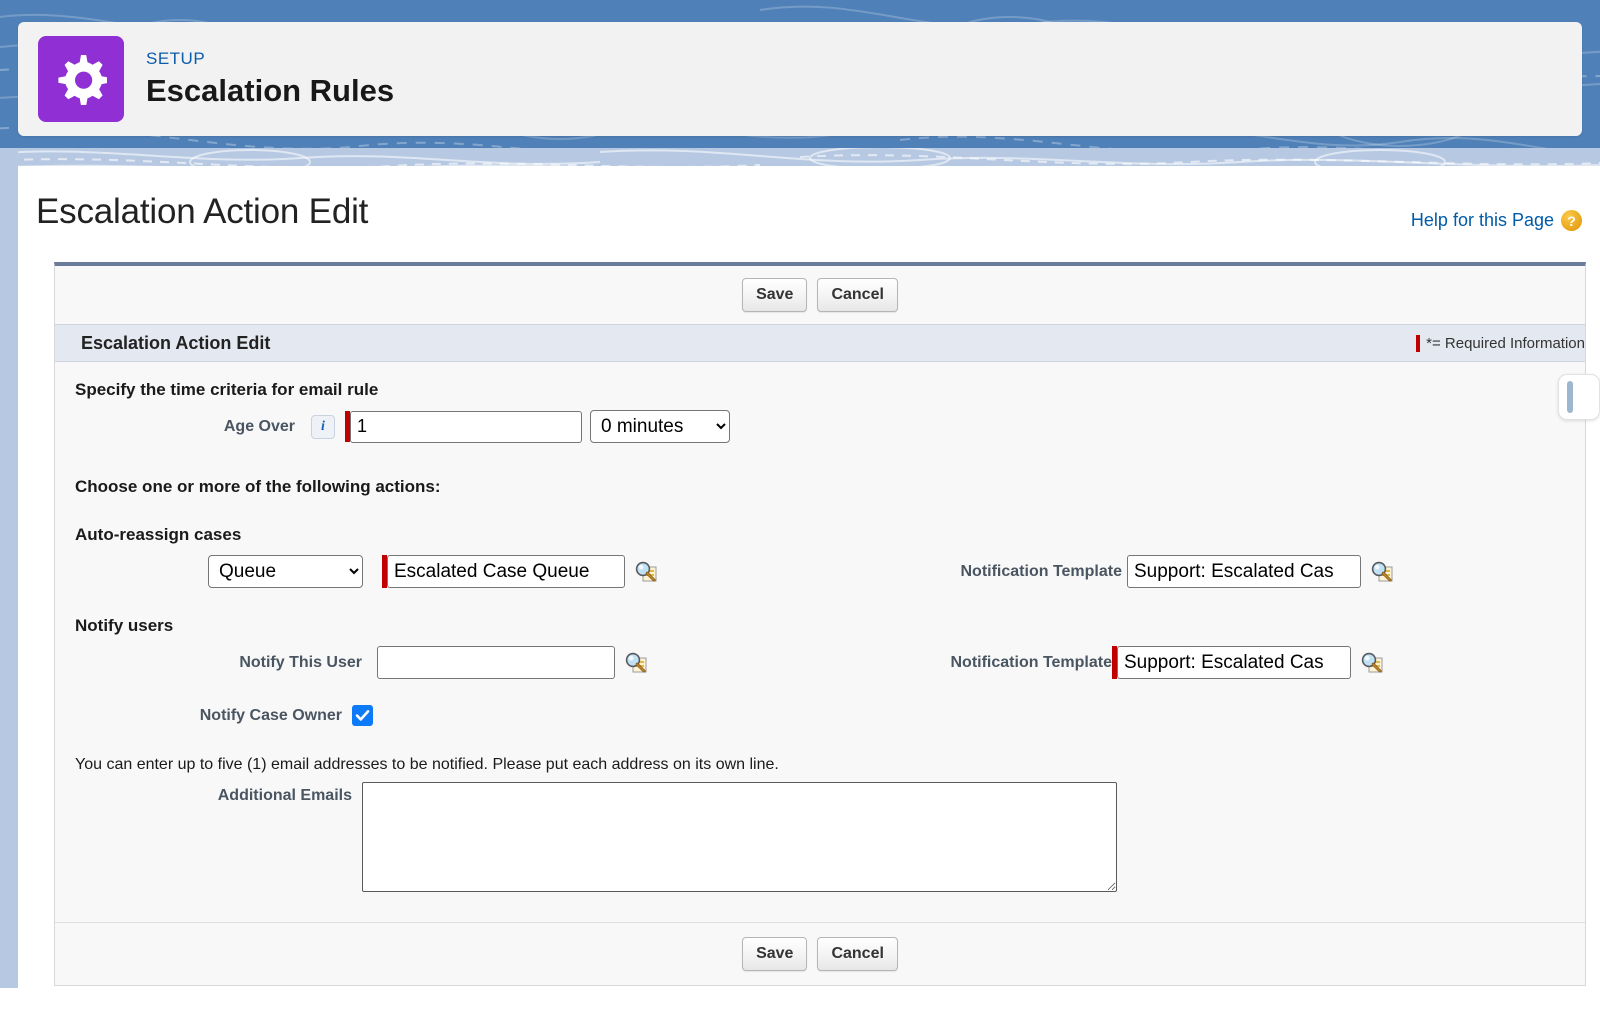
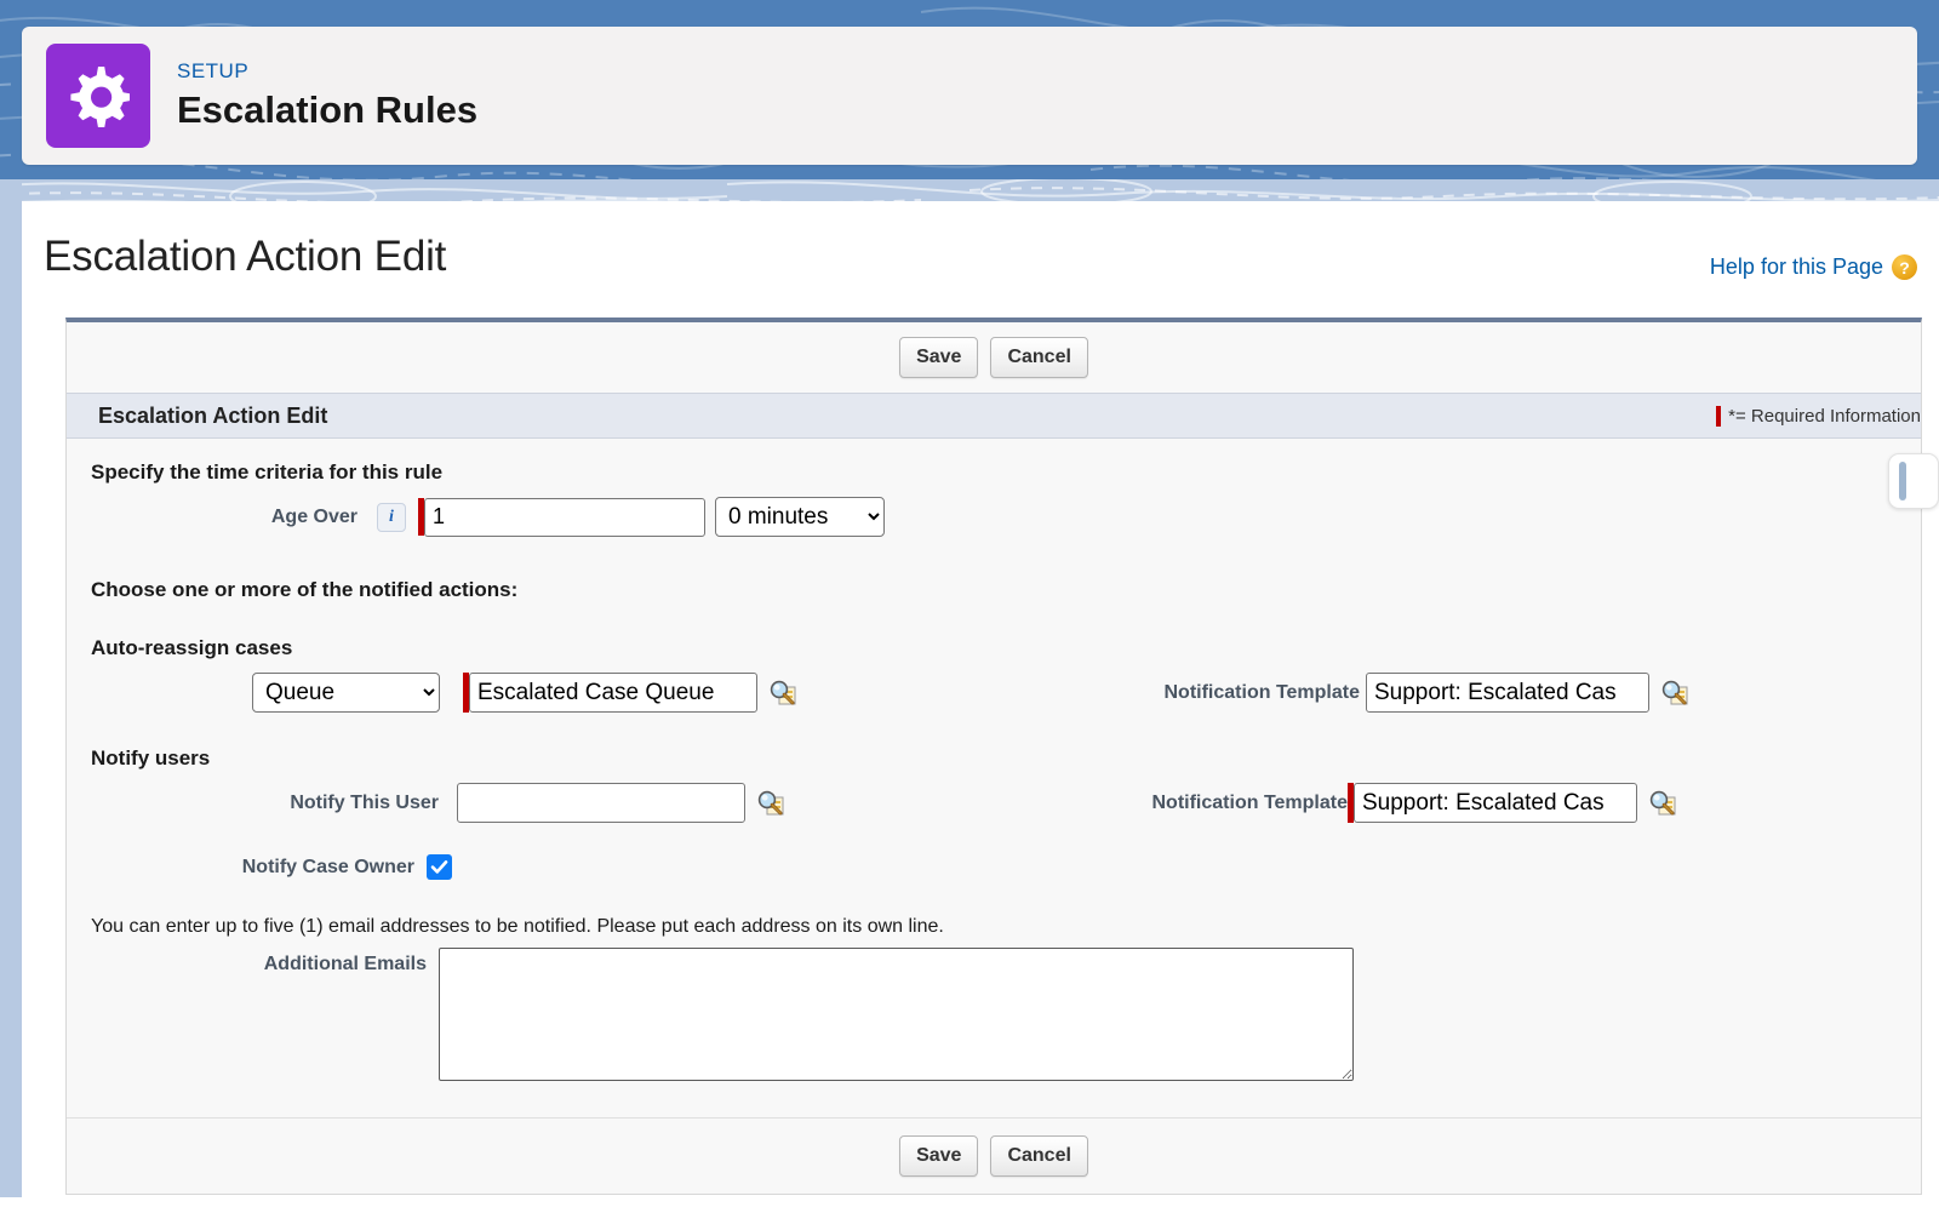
  SETUP
  Escalation Rules
  Escalation Action Edit
  Help for this Page
  ?
  Save
  Cancel
  Escalation Action Edit
  *
  = Required Information
- Specify the time criteria for email rule
+ Specify the time criteria for this rule
  Age Over
  i
  1
  0 minutes
- Choose one or more of the following actions:
+ Choose one or more of the notified actions:
  Auto-reassign cases
  Queue
  Escalated Case Queue
  Notification Template
  Support: Escalated Cas
  Notify users
  Notify This User
  Notification Template
  Support: Escalated Cas
  Notify Case Owner
  You can enter up to five (1) email addresses to be notified. Please put each address on its own line.
  Additional Emails
  Save
  Cancel
